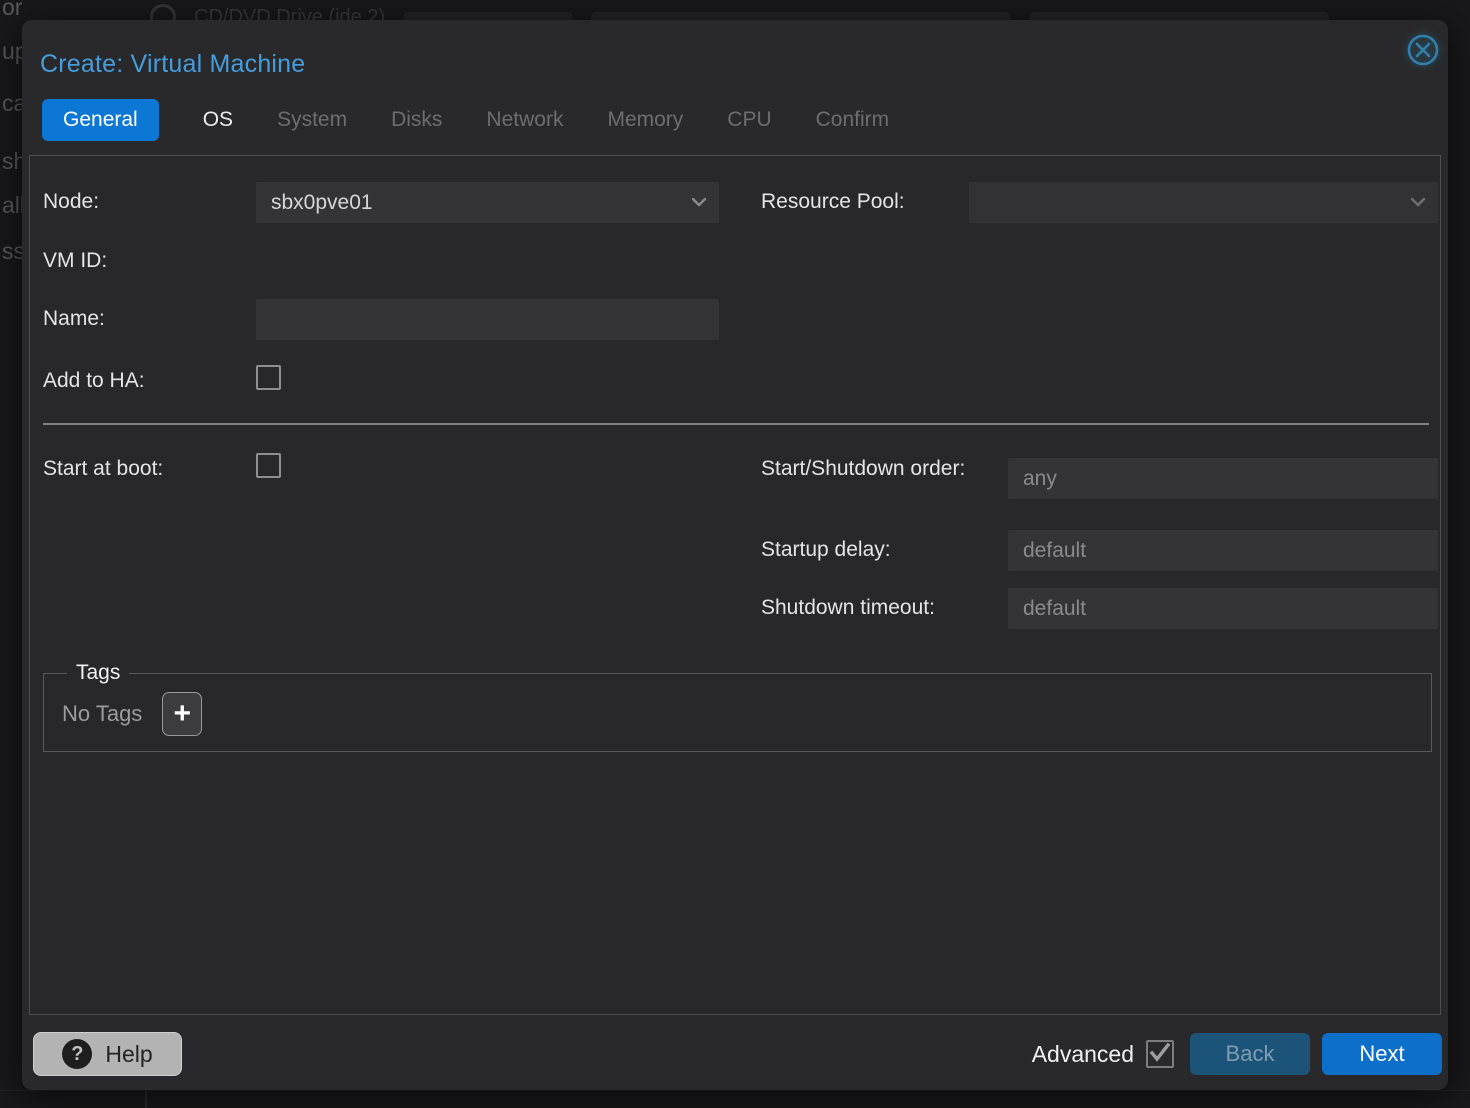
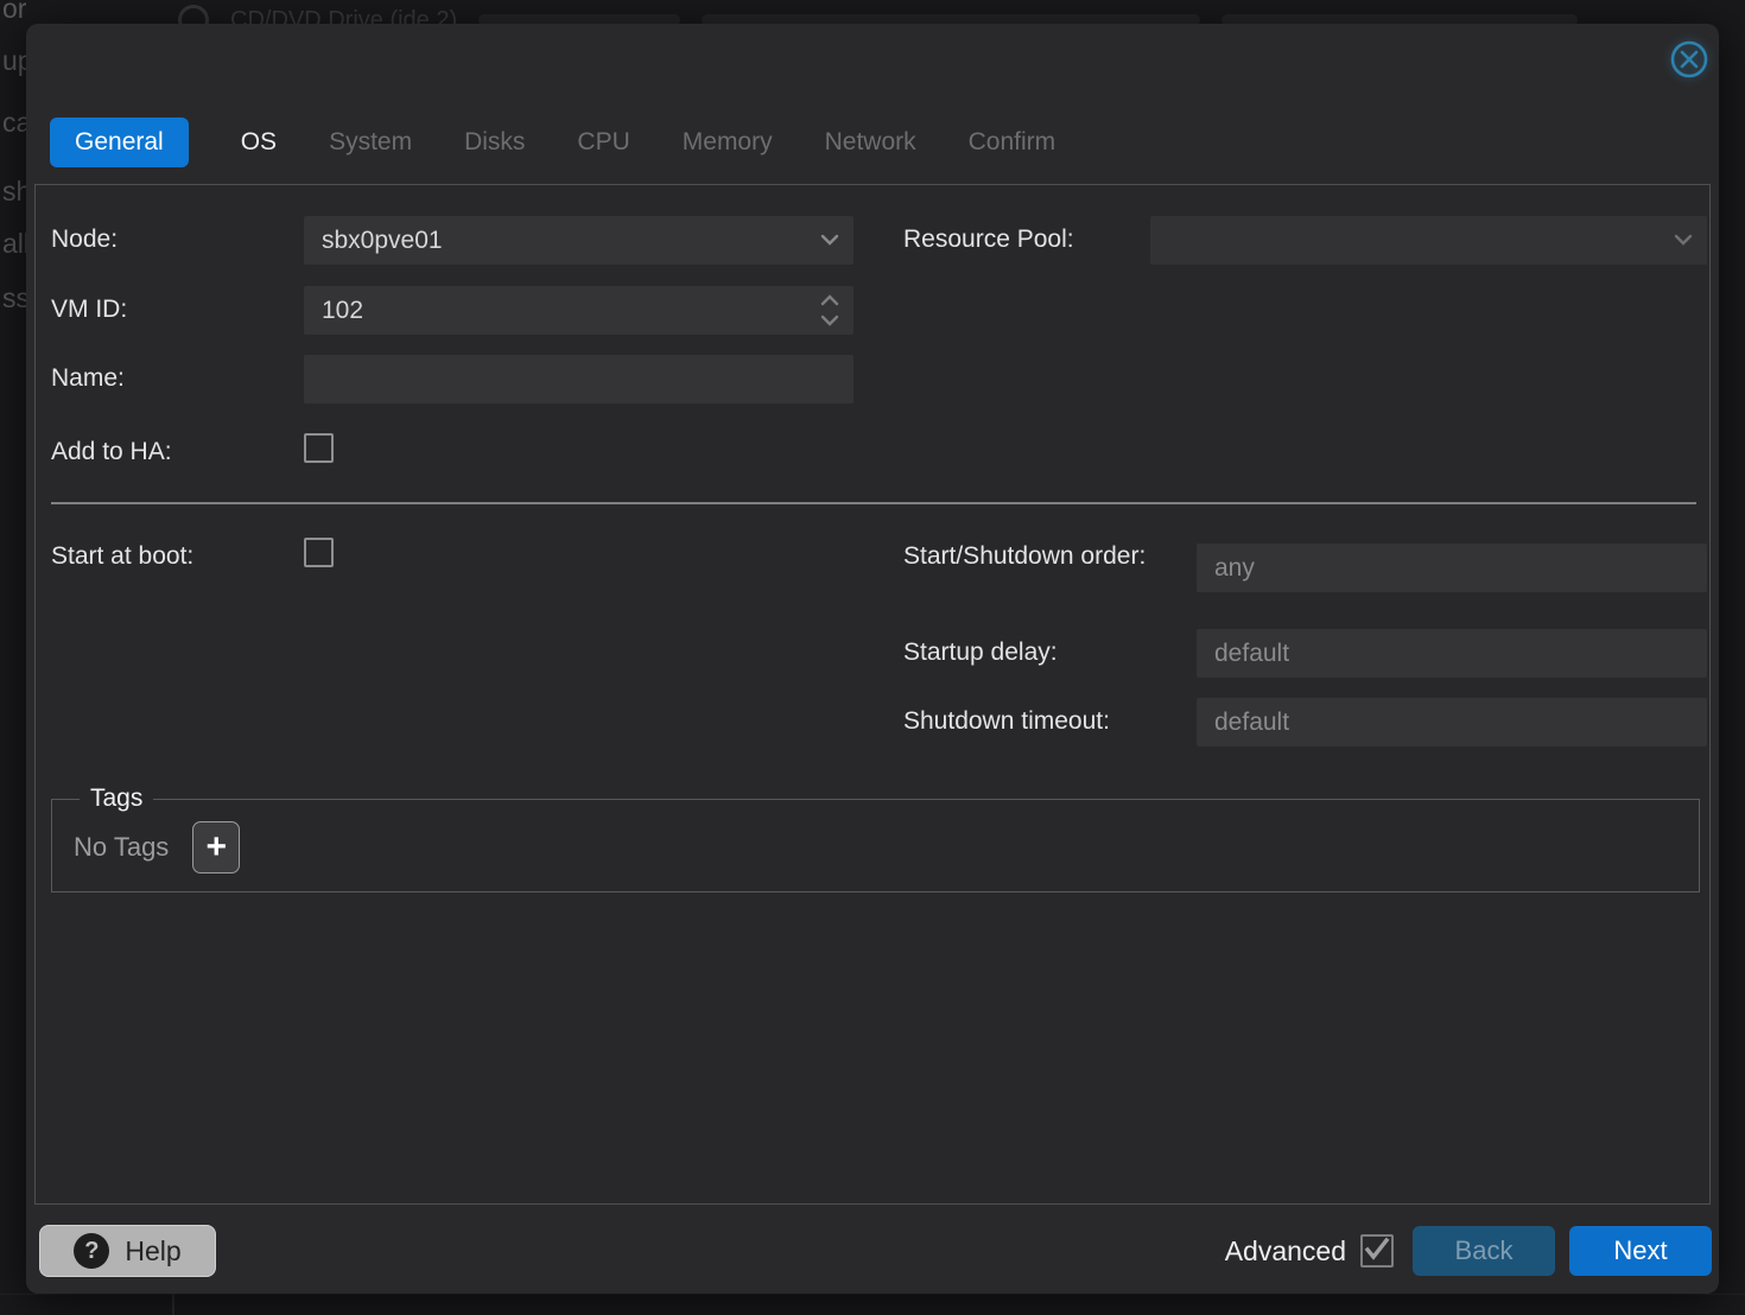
  or
  ca
  sh
  ss
  CD/DVD Drive (ide 2)
- Create: Virtual Machine
  General
  OS
  System
  Disks
- Network
+ CPU
  Memory
- CPU
+ Network
  Confirm
  Node:
  sbx0pve01
  Resource Pool:
  VM ID:
+ 102
  Name:
  Add to HA:
  Start at boot:
  Start/Shutdown order:
  any
  Startup delay:
  default
  Shutdown timeout:
  default
  Tags
  No Tags
  +
  ?
  Help
  Advanced
  Back
  Next
